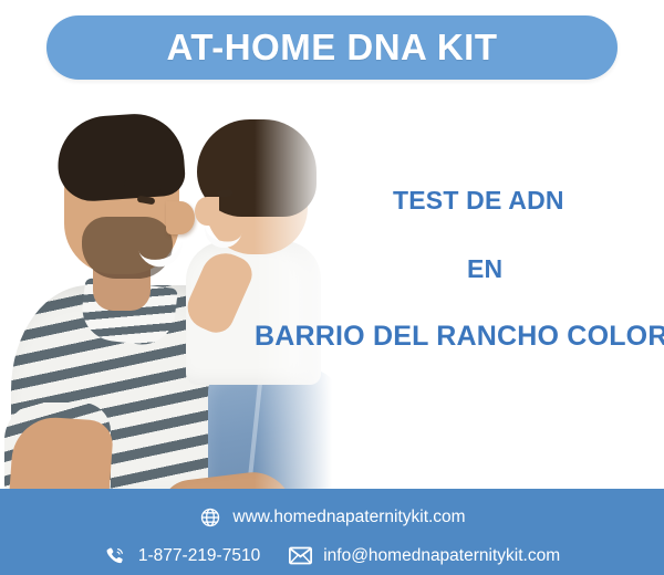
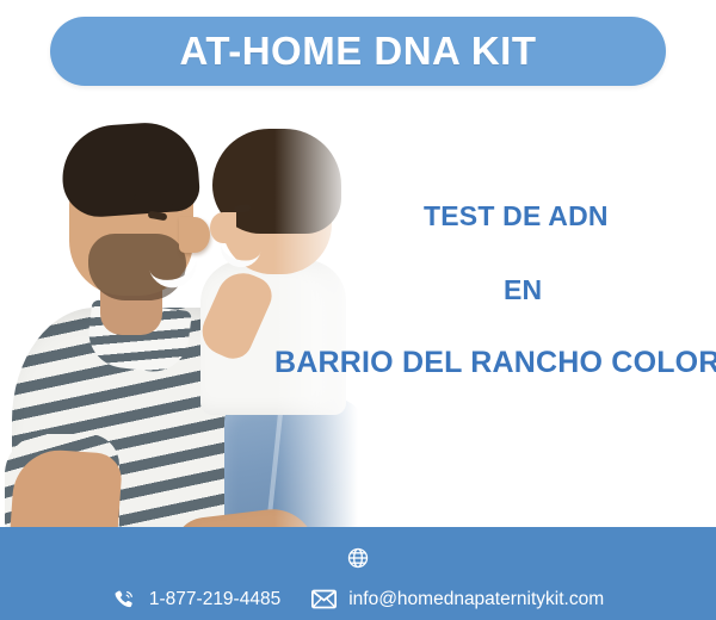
  AT-HOME DNA KIT
  TEST DE ADN
  EN
  BARRIO DEL RANCHO COLOR
- www.homednapaternitykit.com
- 1-877-219-7510
+ 1-877-219-4485
  info@homednapaternitykit.com
